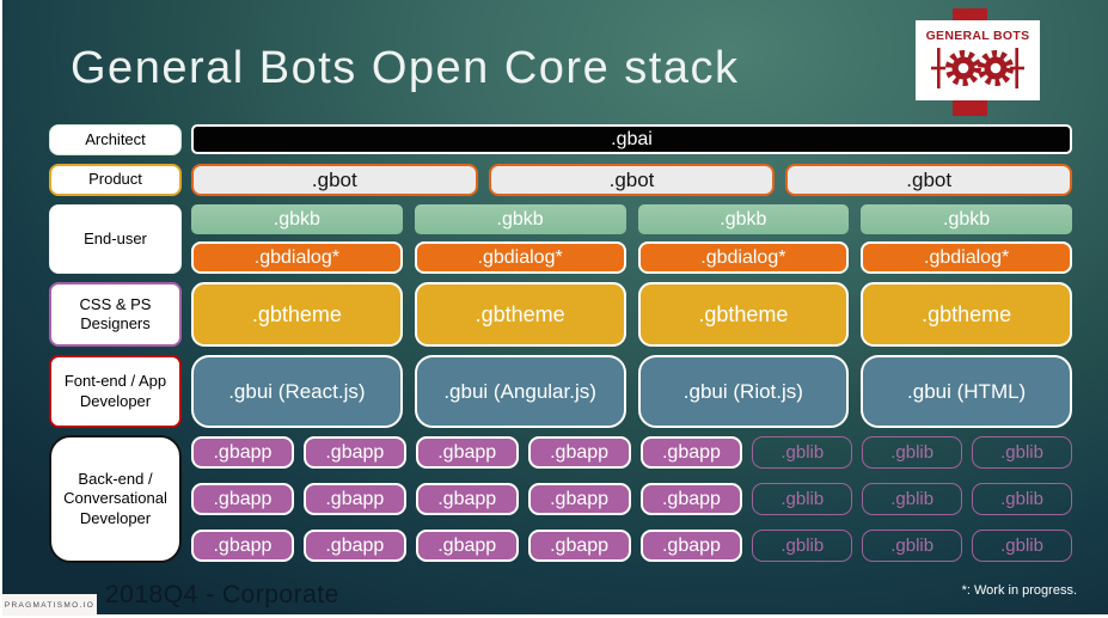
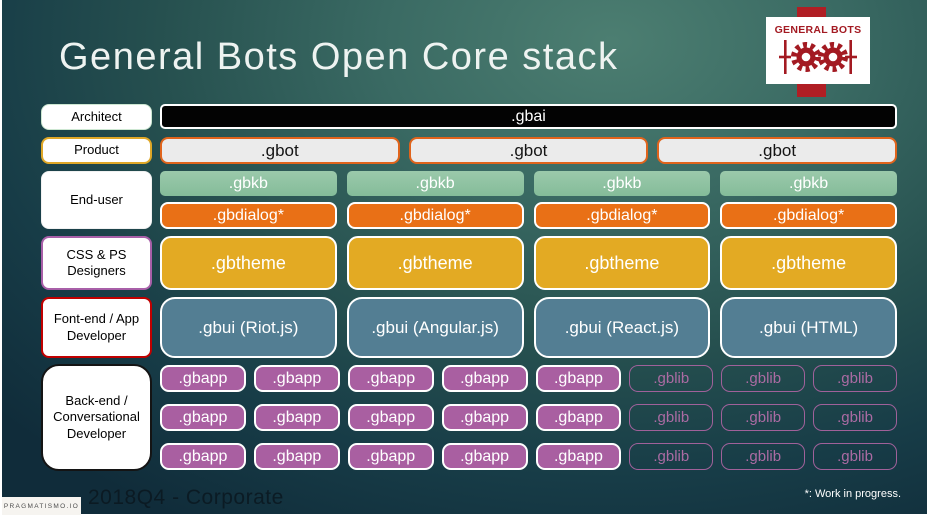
  General Bots Open Core stack
  GENERAL BOTS
  Architect
  Product
  End-user
  CSS & PS Designers
  Font-end / App Developer
  Back-end / Conversational Developer
  .gbai
  .gbot
  .gbot
  .gbot
  .gbkb
  .gbkb
  .gbkb
  .gbkb
  .gbdialog*
  .gbdialog*
  .gbdialog*
  .gbdialog*
  .gbtheme
  .gbtheme
  .gbtheme
  .gbtheme
- .gbui (React.js)
+ .gbui (Riot.js)
  .gbui (Angular.js)
- .gbui (Riot.js)
+ .gbui (React.js)
  .gbui (HTML)
  .gbapp
  .gbapp
  .gbapp
  .gbapp
  .gbapp
  .gblib
  .gblib
  .gblib
  .gbapp
  .gbapp
  .gbapp
  .gbapp
  .gbapp
  .gblib
  .gblib
  .gblib
  .gbapp
  .gbapp
  .gbapp
  .gbapp
  .gbapp
  .gblib
  .gblib
  .gblib
  2018Q4 - Corporate
  *: Work in progress.
